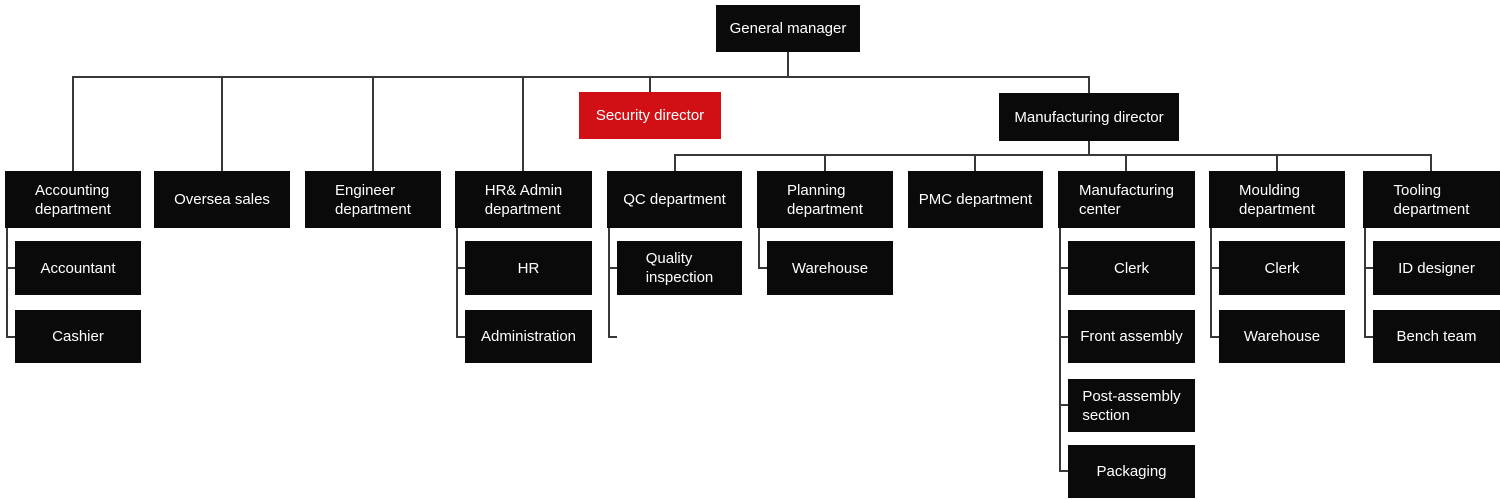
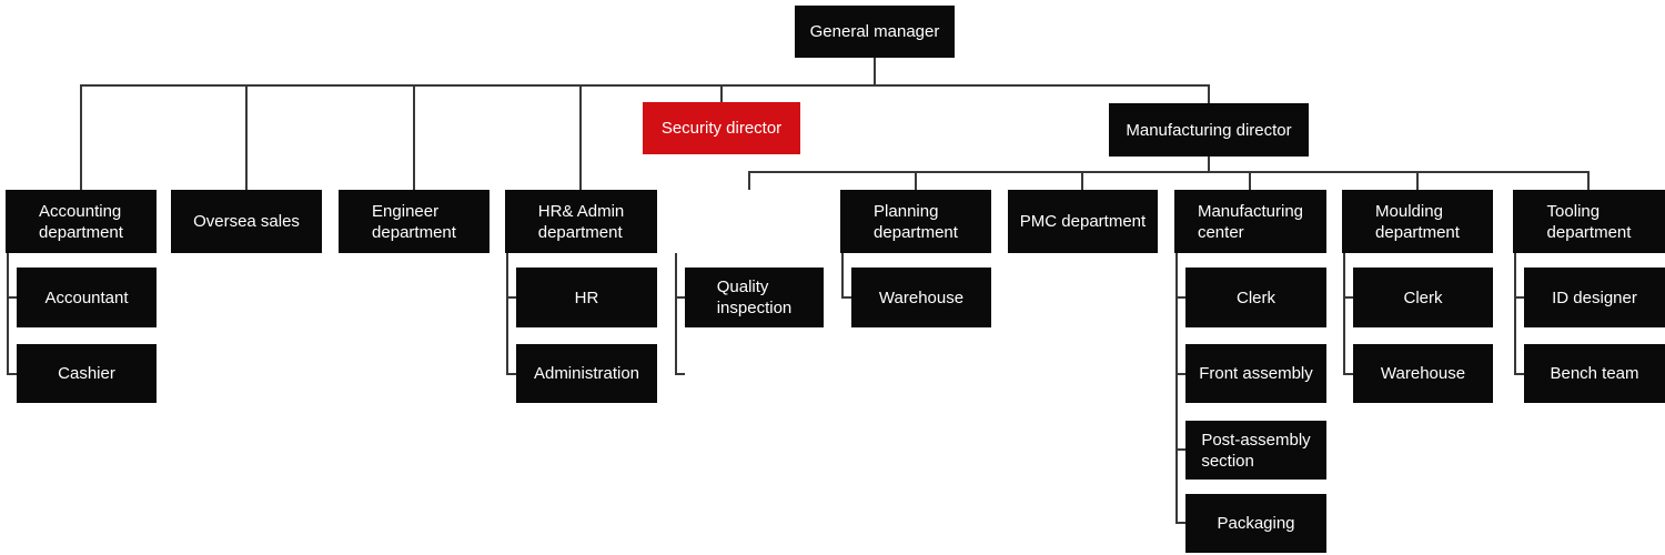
  General manager
  Security director
  Manufacturing director
  Accounting
  department
  Oversea sales
  Engineer
  department
  HR& Admin
  department
- QC department
  Planning
  department
  PMC department
  Manufacturing
  center
  Moulding
  department
  Tooling
  department
  Accountant
  Cashier
  HR
  Administration
  Quality
  inspection
  Warehouse
  Clerk
  Front assembly
  Post-assembly
  section
  Packaging
  Clerk
  Warehouse
  ID designer
  Bench team
